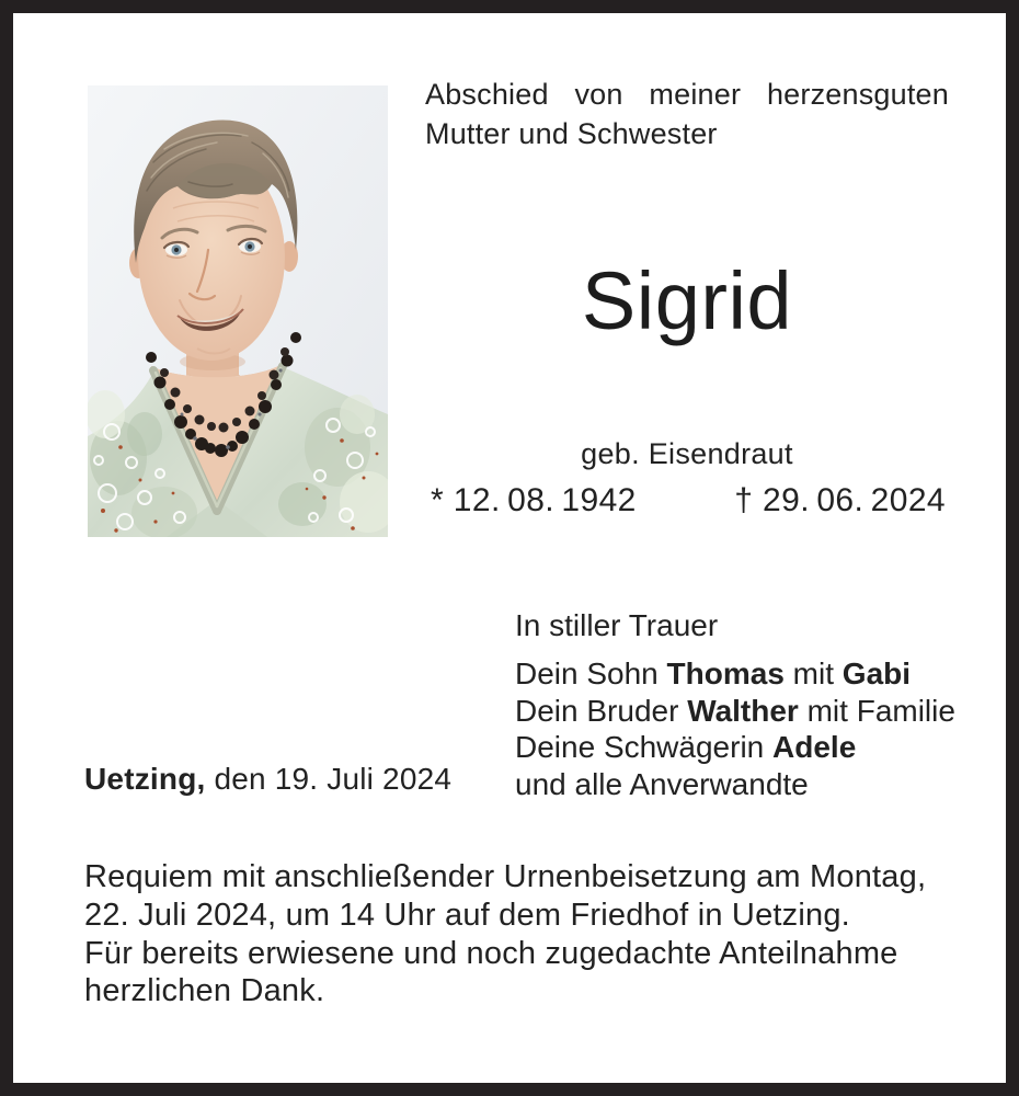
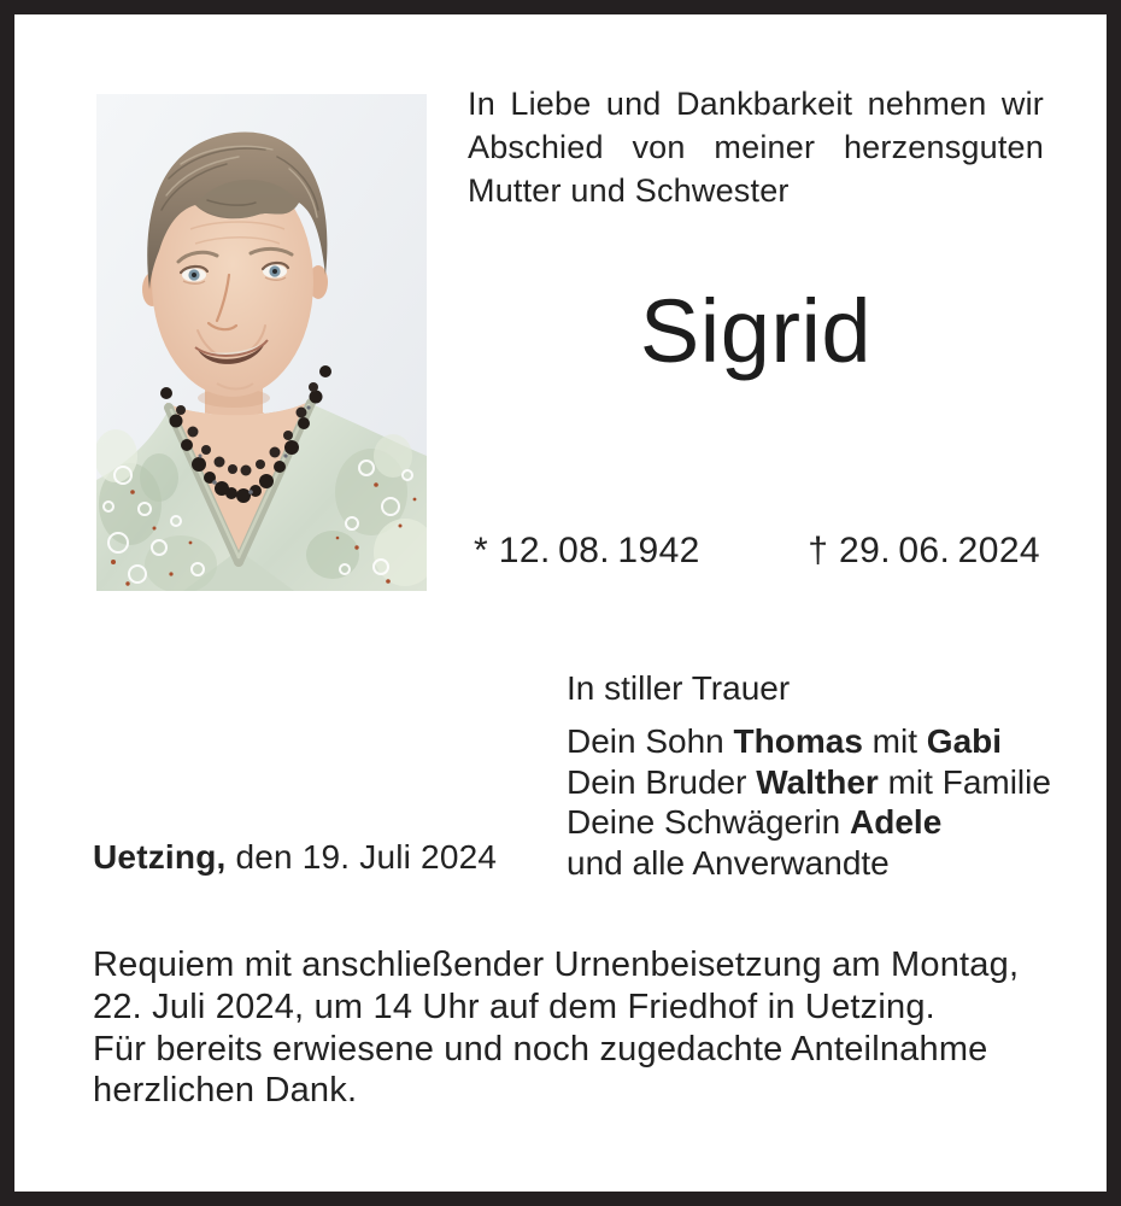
+ In Liebe und Dankbarkeit nehmen wir
  Abschied von meiner herzensguten
  Mutter und Schwester
  Sigrid
- geb. Eisendraut
  * 12. 08. 1942
  † 29. 06. 2024
  In stiller Trauer
  Dein Sohn Thomas mit Gabi
  Dein Bruder Walther mit Familie
  Deine Schwägerin Adele
  und alle Anverwandte
  Uetzing, den 19. Juli 2024
  Requiem mit anschließender Urnenbeisetzung am Montag,
  22. Juli 2024, um 14 Uhr auf dem Friedhof in Uetzing.
  Für bereits erwiesene und noch zugedachte Anteilnahme
  herzlichen Dank.
